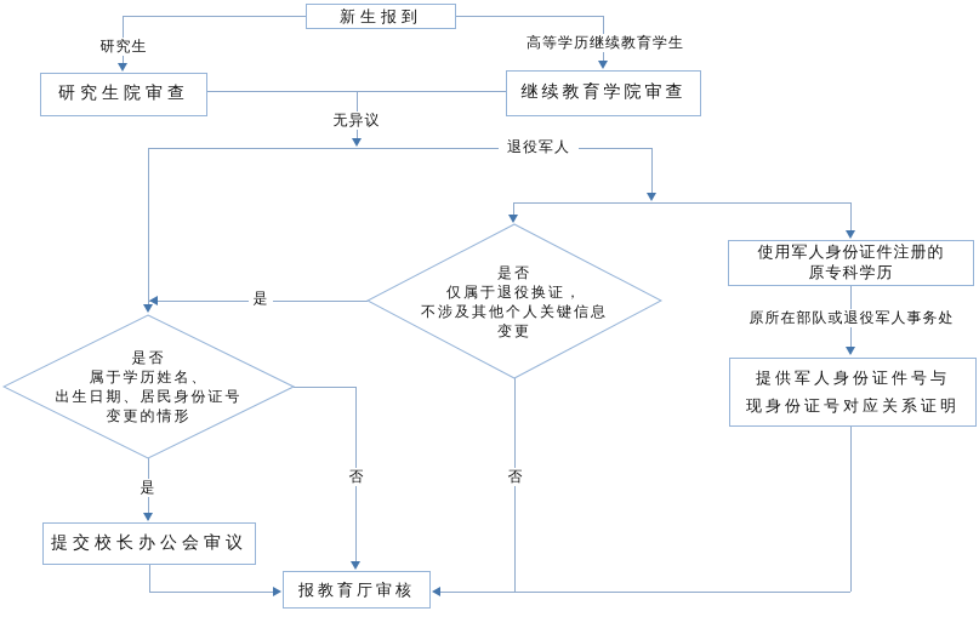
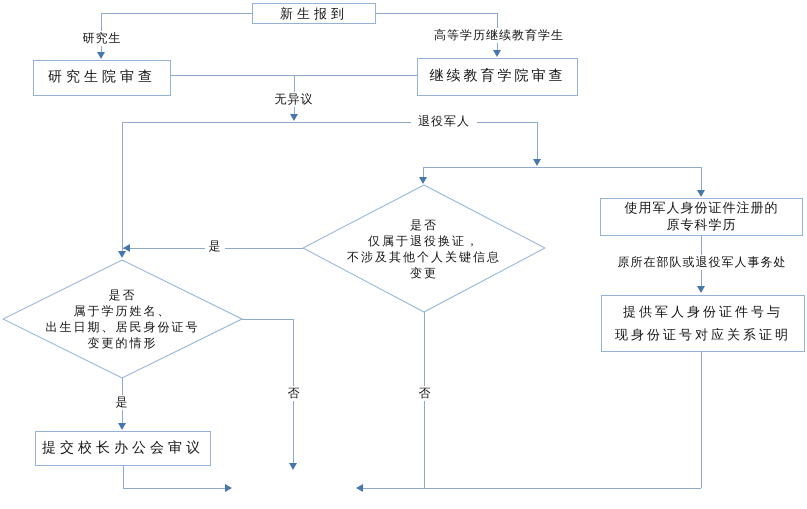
  研究生
  高等学历继续教育学生
  无异议
  退役军人
  是
  原所在部队或退役军人事务处
  否
  否
  是
  新生报到
  研究生院审查
  继续教育学院审查
  使用军人身份证件注册的
  原专科学历
  提供军人身份证件号与
  现身份证号对应关系证明
  提交校长办公会审议
- 报教育厅审核
  是否
  仅属于退役换证，
  不涉及其他个人关键信息
  变更
  是否
  属于学历姓名、
  出生日期、居民身份证号
  变更的情形
